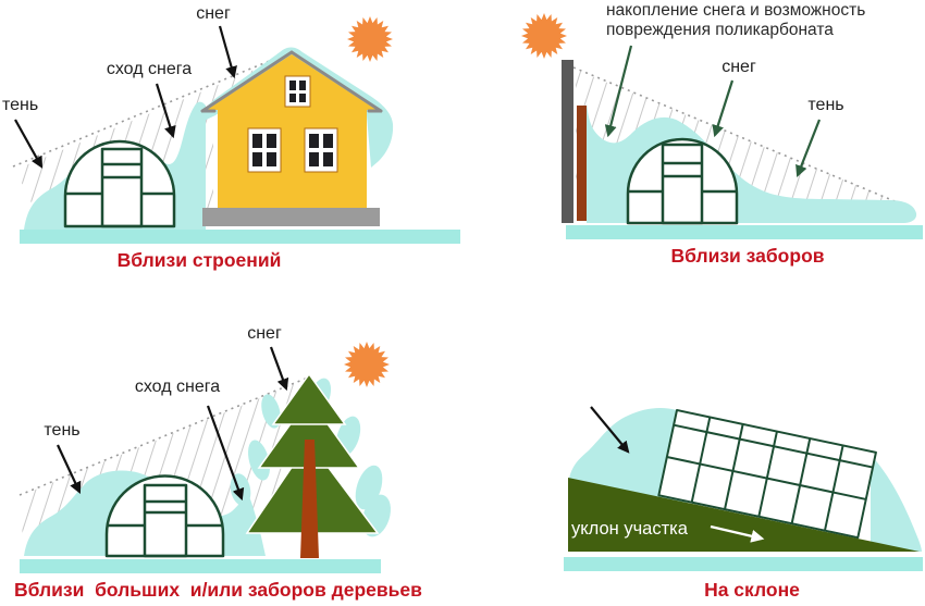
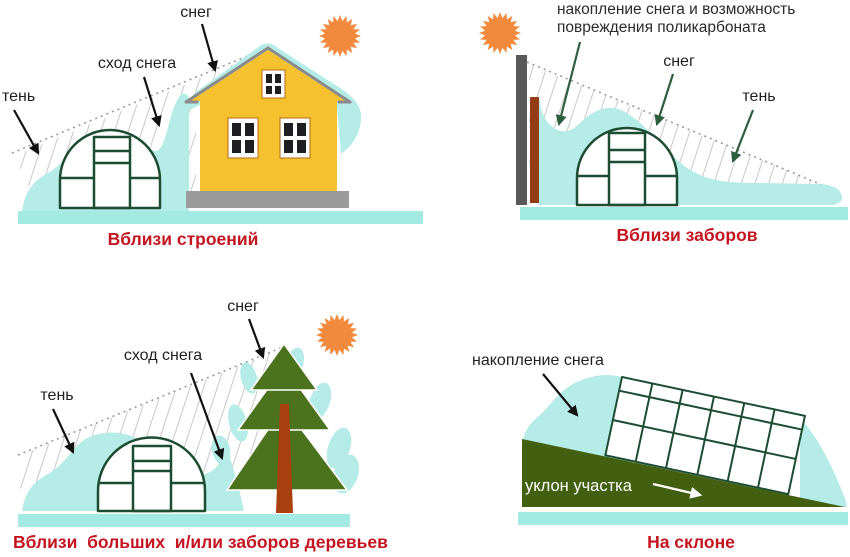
  снег
  сход снега
  тень
  Вблизи строений
  накопление снега и возможность
  повреждения поликарбоната
  снег
  тень
  Вблизи заборов
  снег
  сход снега
  тень
  Вблизи больших и/или заборов деревьев
  уклон участка
+ накопление снега
  На склоне
